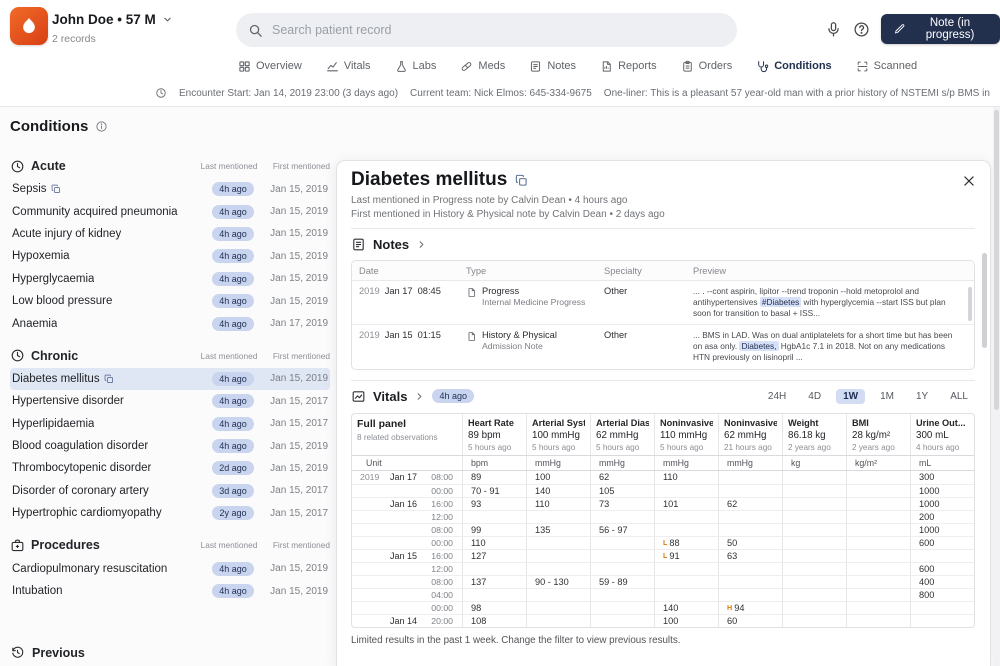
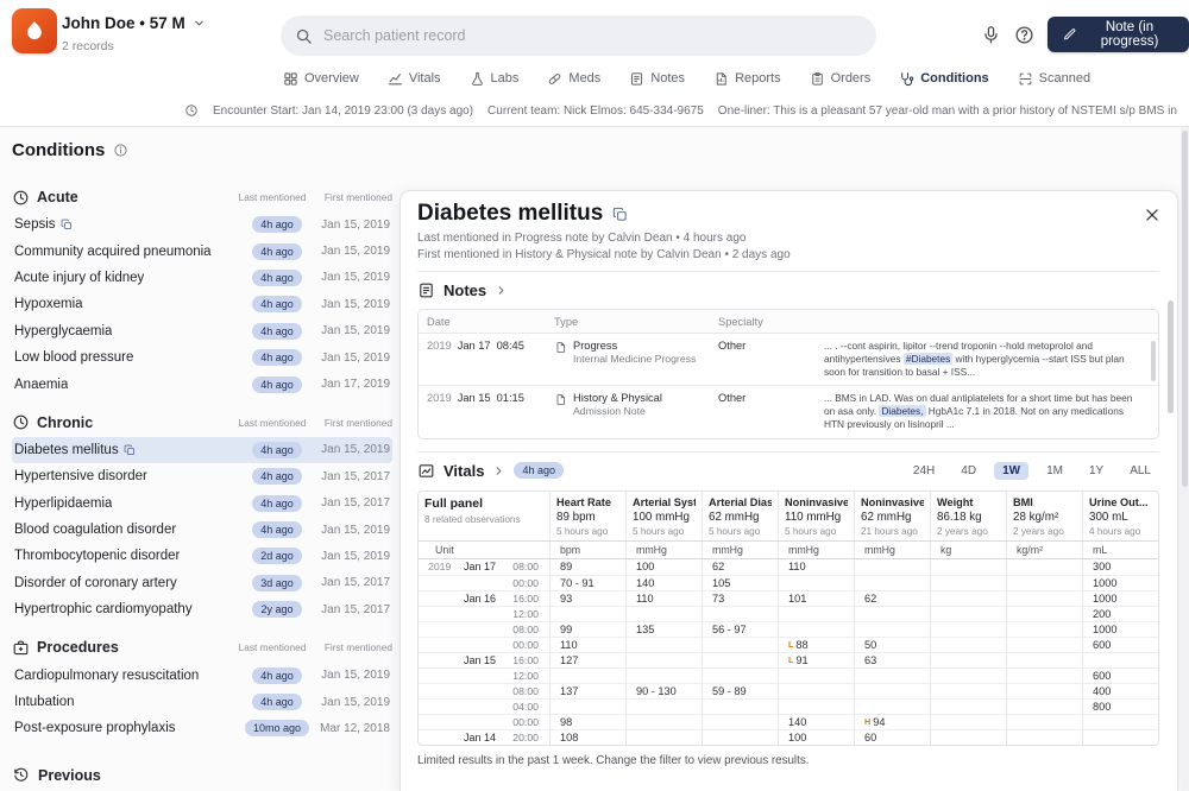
  John Doe • 57 M
  2 records
  Search patient record
  Note (in progress)
  Overview
  Vitals
  Labs
  Meds
  Notes
  Reports
  Orders
  Conditions
  Scanned
  Encounter Start: Jan 14, 2019 23:00 (3 days ago)
  Current team: Nick Elmos: 645-334-9675
  Conditions
  Acute
  Last mentioned
  First mentioned
  Sepsis
  4h ago
  Jan 15, 2019
  Community acquired pneumonia
  4h ago
  Jan 15, 2019
  Acute injury of kidney
  4h ago
  Jan 15, 2019
  Hypoxemia
  4h ago
  Jan 15, 2019
  Hyperglycaemia
  4h ago
  Jan 15, 2019
  Low blood pressure
  4h ago
  Jan 15, 2019
  Anaemia
  4h ago
  Jan 17, 2019
  Chronic
  Last mentioned
  First mentioned
  Diabetes mellitus
  4h ago
  Jan 15, 2019
  Hypertensive disorder
  4h ago
  Jan 15, 2017
  Hyperlipidaemia
  4h ago
  Jan 15, 2017
  Blood coagulation disorder
  4h ago
  Jan 15, 2019
  Thrombocytopenic disorder
  2d ago
  Jan 15, 2019
  Disorder of coronary artery
  3d ago
  Jan 15, 2017
  Hypertrophic cardiomyopathy
  2y ago
  Jan 15, 2017
  Procedures
  Last mentioned
  First mentioned
  Cardiopulmonary resuscitation
  4h ago
  Jan 15, 2019
  Intubation
  4h ago
  Jan 15, 2019
+ Post-exposure prophylaxis
+ 10mo ago
+ Mar 12, 2018
  Previous
  Diabetes mellitus
  Last mentioned in Progress note by Calvin Dean • 4 hours ago
  First mentioned in History & Physical note by Calvin Dean • 2 days ago
  Notes
  Date
  Type
  Specialty
- Preview
  2019 Jan 17 08:45
  Progress
  Internal Medicine Progress
  Other
  ... . --cont aspirin, lipitor --trend troponin --hold metoprolol and antihypertensives #Diabetes with hyperglycemia --start ISS but plan soon for transition to basal + ISS...
  2019 Jan 15 01:15
  History & Physical
  Admission Note
  Other
  ... BMS in LAD. Was on dual antiplatelets for a short time but has been on asa only. Diabetes, HgbA1c 7.1 in 2018. Not on any medications HTN previously on lisinopril ...
  Vitals
  4h ago
  24H
  4D
  1W
  1M
  1Y
  ALL
  Full panel
  8 related observations
  Heart Rate
  89 bpm
  5 hours ago
  Arterial Syst
  100 mmHg
  5 hours ago
  Arterial Dias
  62 mmHg
  5 hours ago
  110 mmHg
  5 hours ago
  62 mmHg
  21 hours ago
  Weight
  86.18 kg
  2 years ago
  BMI
  28 kg/m²
  2 years ago
  Urine Out...
  300 mL
  4 hours ago
  Unit
  bpm
  mmHg
  mmHg
  mmHg
  mmHg
  kg
  kg/m²
  mL
  2019
  Jan 17
  08:00
  89
  100
  62
  110
  300
  00:00
  70 - 91
  140
  105
  1000
  Jan 16
  16:00
  93
  110
  73
  101
  62
  1000
  12:00
  200
  08:00
  99
  135
  56 - 97
  1000
  00:00
  110
  L
  88
  50
  600
  Jan 15
  16:00
  127
  L
  91
  63
  12:00
  600
  08:00
  137
  90 - 130
  59 - 89
  400
  04:00
  800
  00:00
  98
  140
  H
  94
  Jan 14
  20:00
  108
  100
  60
  Limited results in the past 1 week. Change the filter to view previous results.
